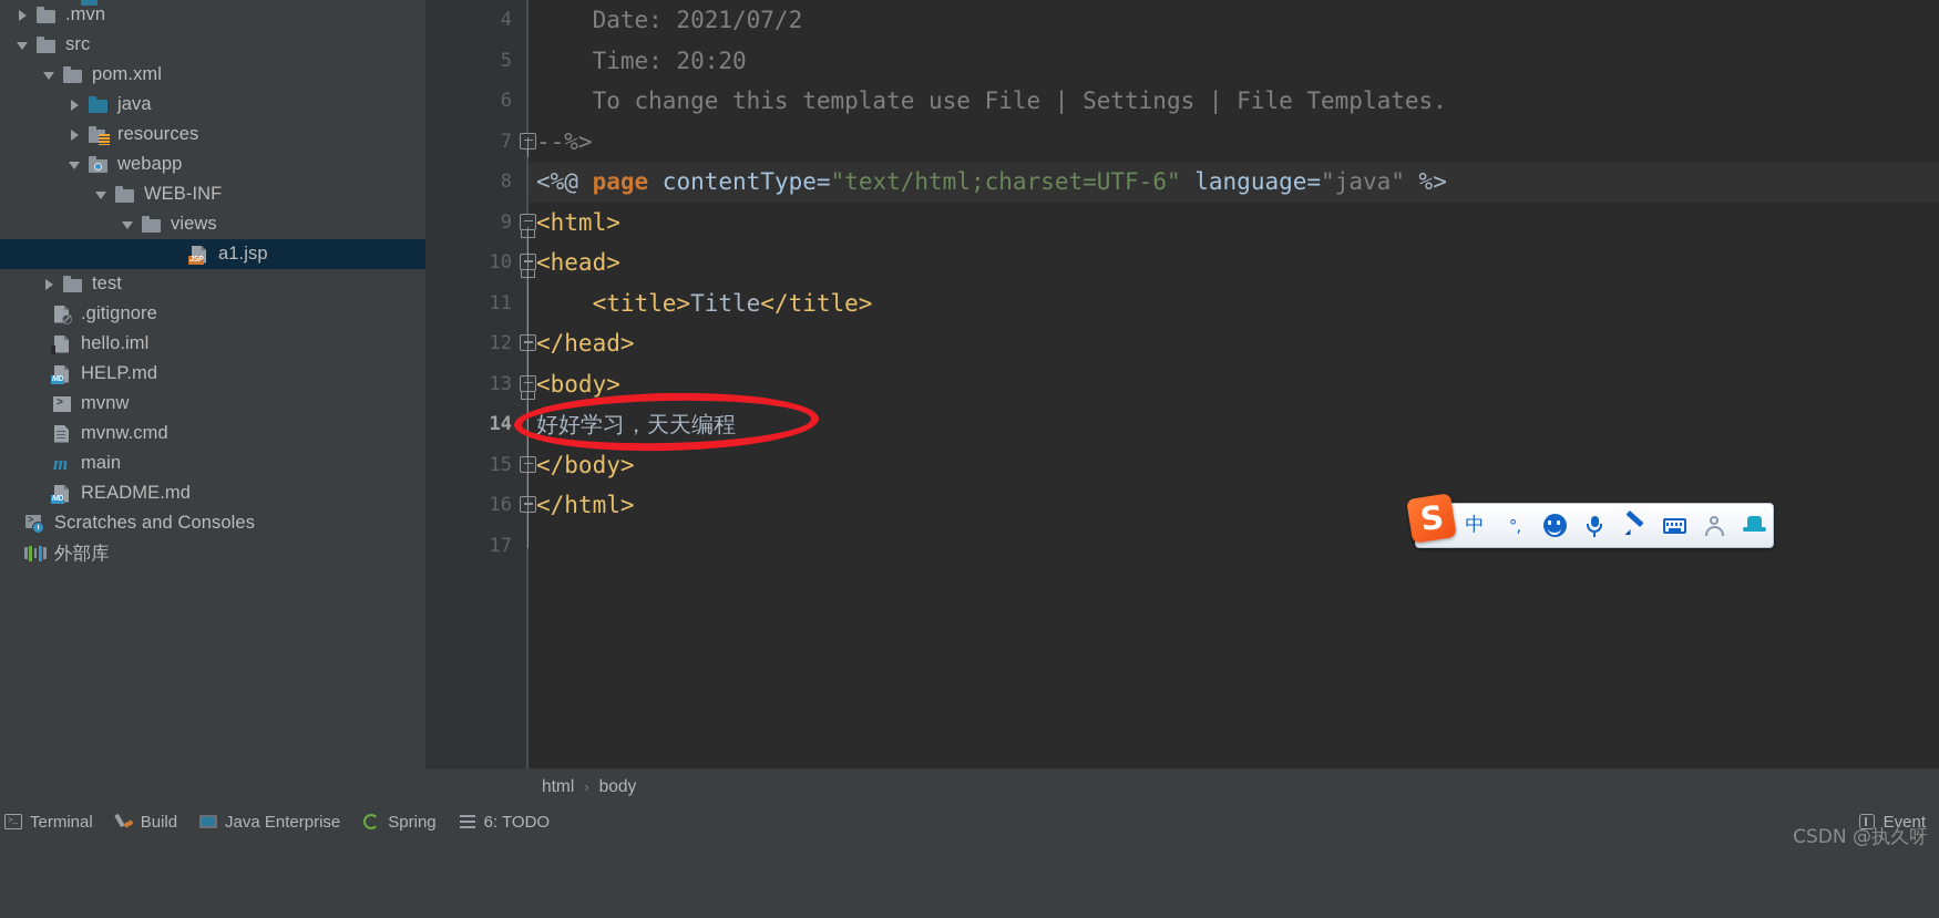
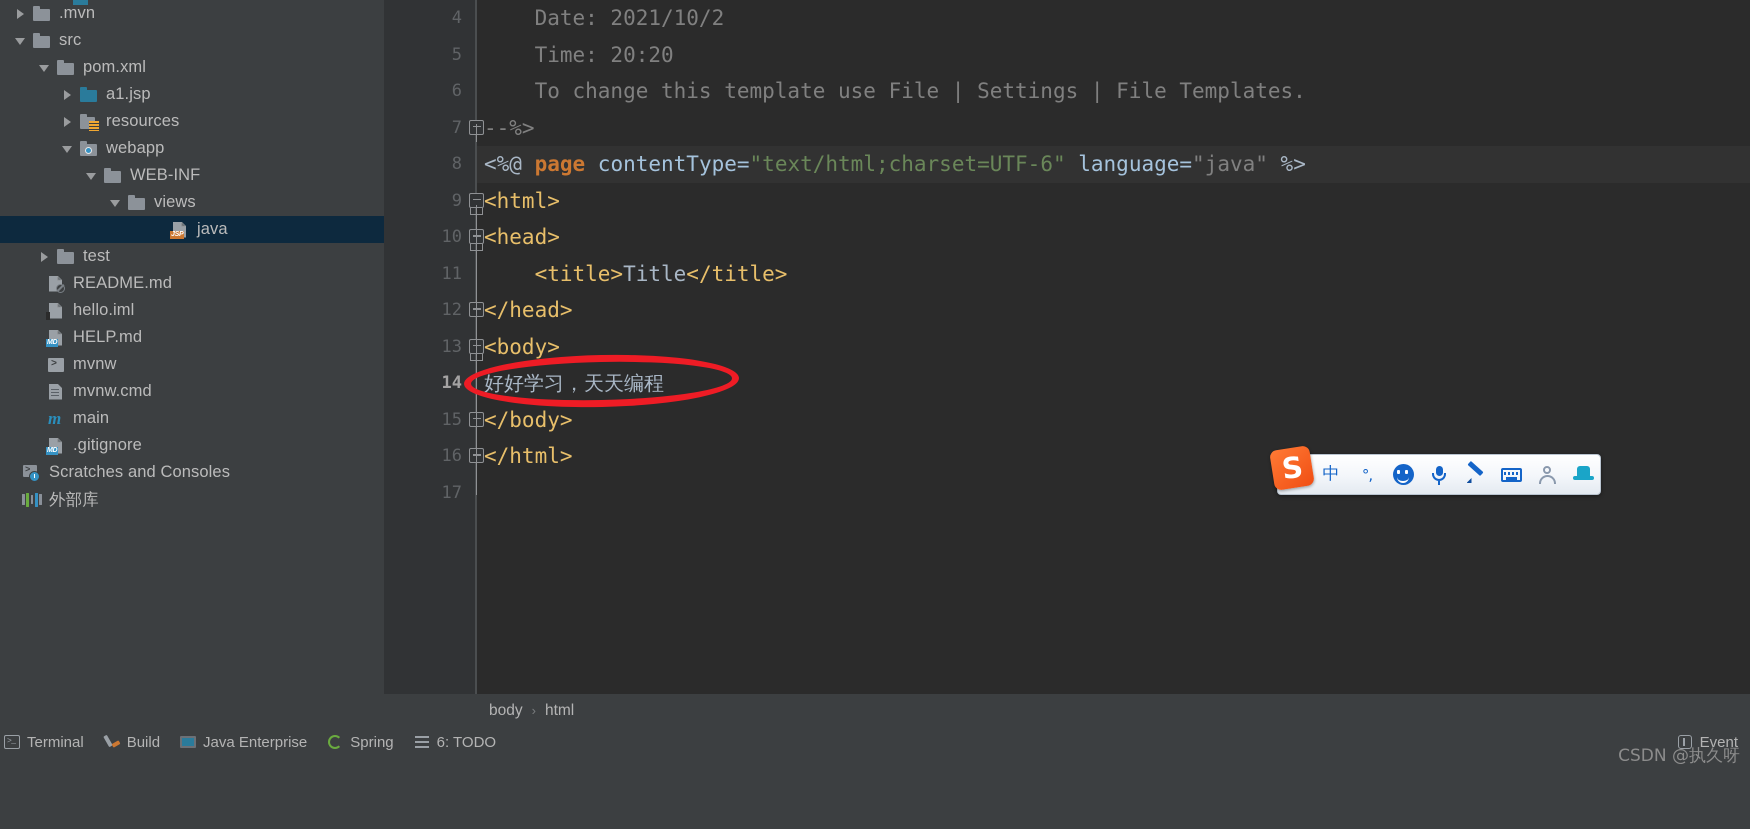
  .mvn
  src
  pom.xml
- java
+ a1.jsp
  resources
  webapp
  WEB-INF
  views
- a1.jsp
+ java
  test
- .gitignore
+ README.md
  hello.iml
  HELP.md
  >
  mvnw
  mvnw.cmd
  m
  main
- README.md
+ .gitignore
  >
  Scratches and Consoles
  外部库
  4
- Date: 2021/07/2
+ Date: 2021/10/2
  5
  Time: 20:20
  6
  To change this template use File | Settings | File Templates.
  7
  --%>
  8
  <%@ page contentType="text/html;charset=UTF-6" language="java" %>
  9
  <html>
  10
  <head>
  11
  <title>Title</title>
  12
  </head>
  13
  <body>
  14
  好好学习，天天编程
  15
  </body>
  16
  </html>
  17
- html
+ body
  ›
- body
+ html
  >_
  Terminal
  Build
  Java Enterprise
  Spring
  6: TODO
  Event
  中
  °,
  CSDN @执久呀
